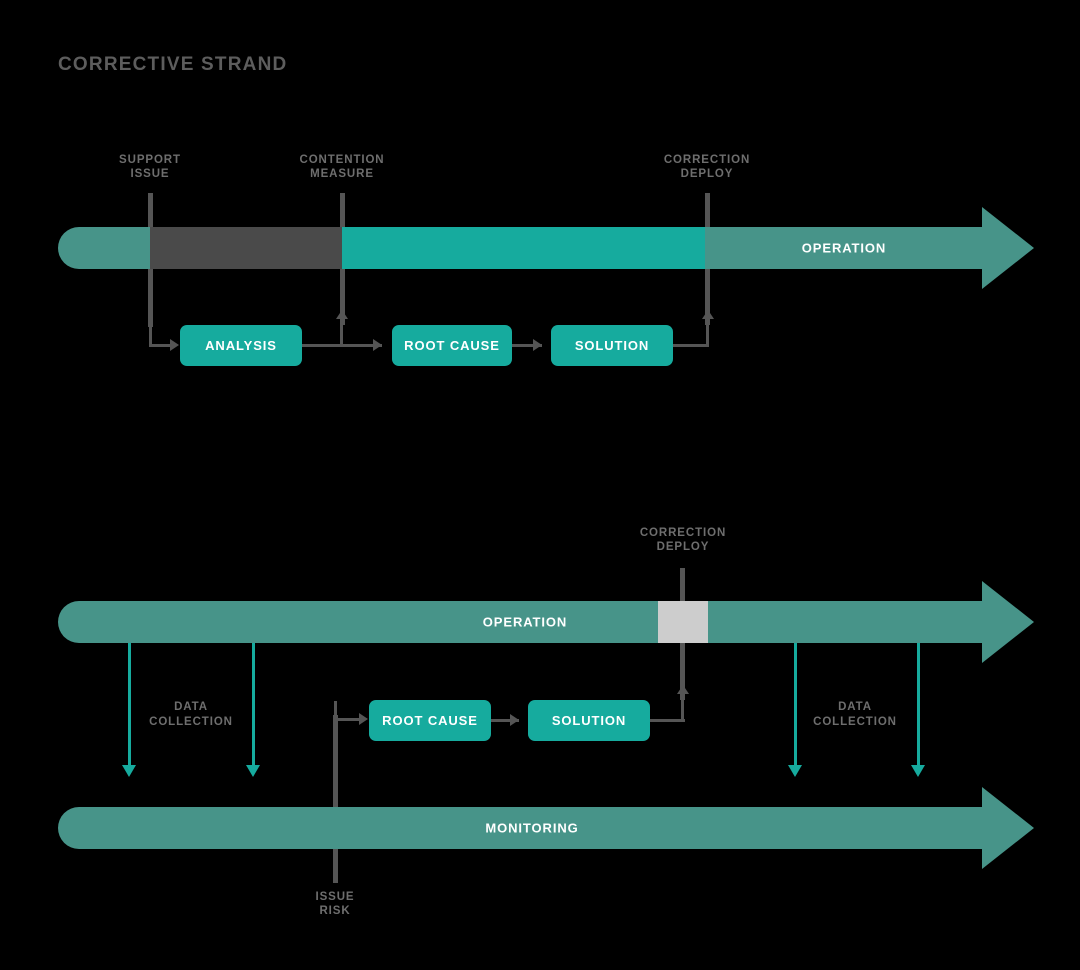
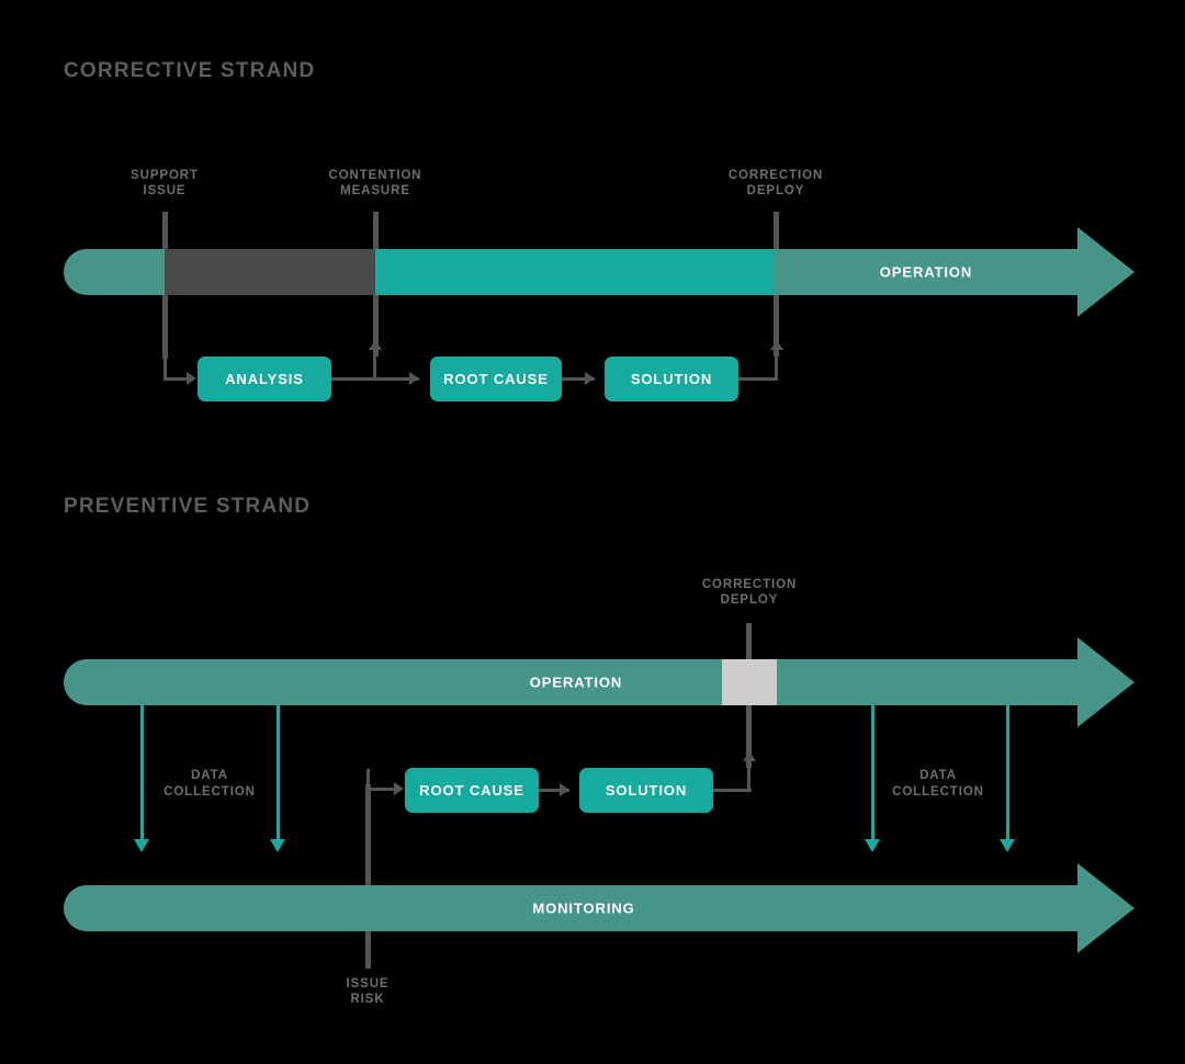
  CORRECTIVE STRAND
  SUPPORT
  ISSUE
  CONTENTION
  MEASURE
  CORRECTION
  DEPLOY
  OPERATION
  ANALYSIS
  ROOT CAUSE
  SOLUTION
+ PREVENTIVE STRAND
  CORRECTION
  DEPLOY
  OPERATION
  DATA
  COLLECTION
  DATA
  COLLECTION
  ISSUE
  RISK
  ROOT CAUSE
  SOLUTION
  MONITORING
